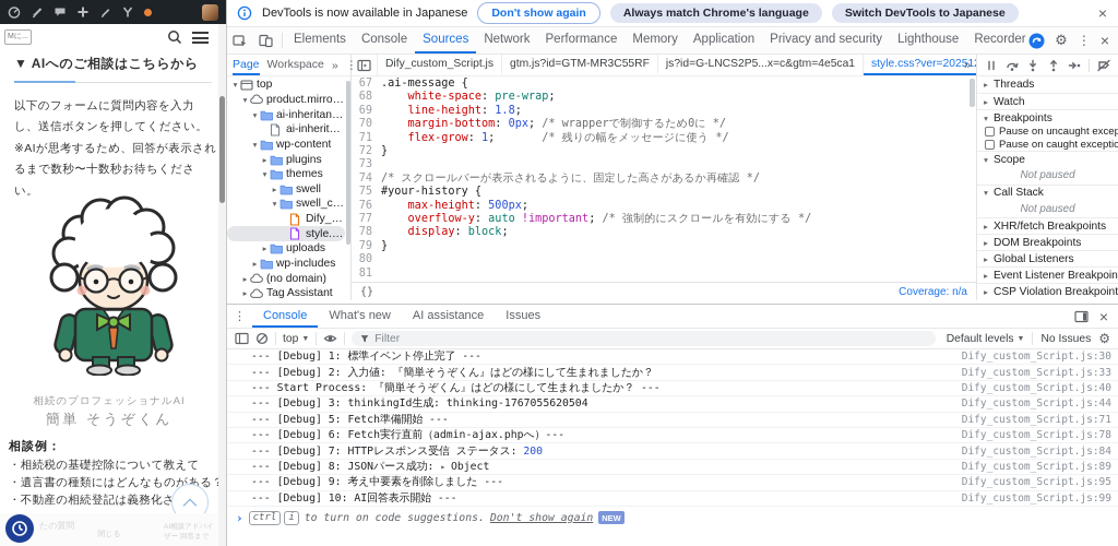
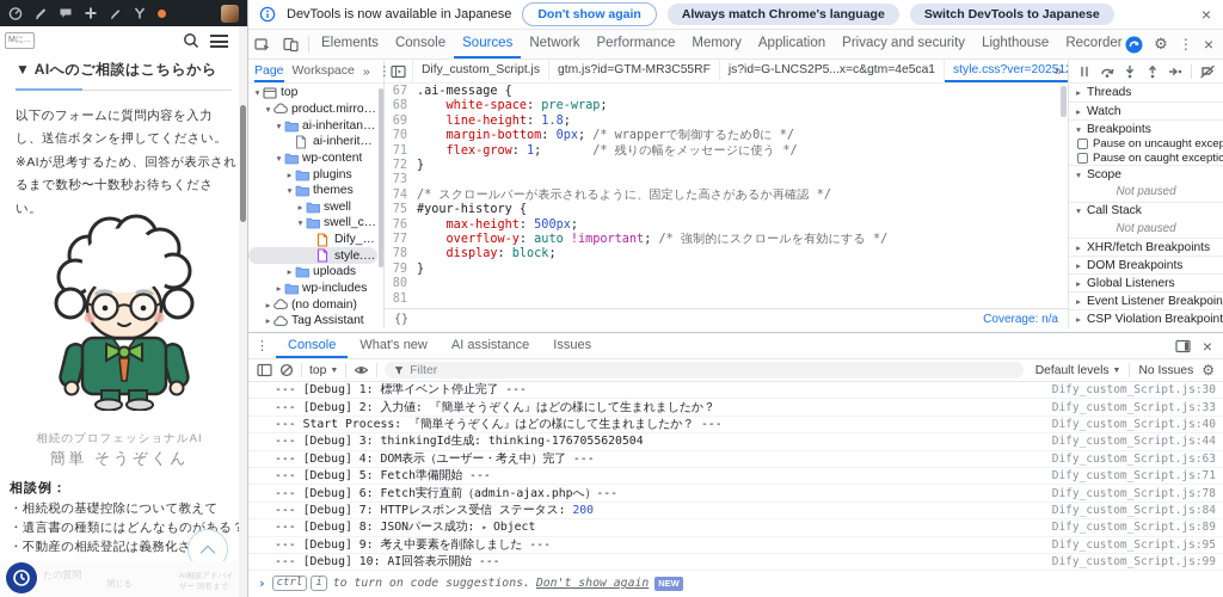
  ▼ AIへのご相談はこちらから
  以下のフォームに質問内容を入力し、送信ボタンを押してください。
  ※AIが思考するため、回答が表示されるまで数秒〜十数秒お待ちください。
  相続のプロフェッショナルAI
  簡単 そうぞくん
  相談例：
  ・相続税の基礎控除について教えて
  ・遺言書の種類にはどんなものがある
  ・不動産の相続登記は義務化さ
  たの質問
  DevTools is now available in Japanese
  Don't show again
  Always match Chrome's language
  Switch DevTools to Japanese
  ×
  Elements
  Console
  Sources
  Network
  Performance
  Memory
  Application
  Privacy and security
  Lighthouse
  Recorder
  ⚙
  ⋮
  ×
  Page
  Workspace
  »
  ⋮
  ▾
  top
  ▾
  product.mirror-.
  ▾
  ai-inheritance
  ai-inheritan.
  ▾
  wp-content
  ▸
  plugins
  ▾
  themes
  ▸
  swell
  ▾
  swell_chil
  Dify_cu
  style.cs
  ▸
  uploads
  ▸
  wp-includes
  ▸
  (no domain)
  ▸
  Tag Assistant
  Dify_custom_Script.js
  gtm.js?id=GTM-MR3C55RF
  js?id=G-LNCS2P5...x=c&gtm=4e5ca1
  »
  67
  .ai-message {
  68
  white-space: pre-wrap;
  69
  line-height: 1.8;
  70
  margin-bottom: 0px; /* wrapperで制御するため0に */
  71
  flex-grow: 1; /* 残りの幅をメッセージに使う */
  72
  }
  73
  74
  /* スクロールバーが表示されるように、固定した高さがあるか再確認 */
  75
  #your-history {
  76
  max-height: 500px;
  77
  overflow-y: auto !important; /* 強制的にスクロールを有効にする */
  78
  display: block;
  79
  }
  80
  81
  {}
  Coverage: n/a
  ▸
  Threads
  ▸
  Watch
  ▾
  Breakpoints
  Pause on uncaught excep
  Pause on caught exceptio
  ▾
  Scope
  Not paused
  ▾
  Call Stack
  Not paused
  ▸
  XHR/fetch Breakpoints
  ▸
  DOM Breakpoints
  ▸
  Global Listeners
  ▸
  Event Listener Breakpoin
  ▸
  CSP Violation Breakpoint
  ⋮
  Console
  What's new
  AI assistance
  Issues
  ×
  top
  Filter
  Default levels
  No Issues
  ⚙
  --- [Debug] 1: 標準イベント停止完了 ---
  Dify_custom_Script.js:30
  --- [Debug] 2: 入力値: 『簡単そうぞくん』はどの様にして生まれましたか？
  Dify_custom_Script.js:33
  --- Start Process: 『簡単そうぞくん』はどの様にして生まれましたか？ ---
  Dify_custom_Script.js:40
  --- [Debug] 3: thinkingId生成: thinking-1767055620504
  Dify_custom_Script.js:44
+ --- [Debug] 4: DOM表示（ユーザー・考え中）完了 ---
+ Dify_custom_Script.js:63
  --- [Debug] 5: Fetch準備開始 ---
  Dify_custom_Script.js:71
  --- [Debug] 6: Fetch実行直前（admin-ajax.phpへ）---
  Dify_custom_Script.js:78
  --- [Debug] 7: HTTPレスポンス受信 ステータス: 200
  Dify_custom_Script.js:84
  --- [Debug] 8: JSONパース成功: ▸ Object
  Dify_custom_Script.js:89
  --- [Debug] 9: 考え中要素を削除しました ---
  Dify_custom_Script.js:95
  --- [Debug] 10: AI回答表示開始 ---
  Dify_custom_Script.js:99
  ›
  ctrl
  i
  to turn on code suggestions.
  Don't show again
  NEW
